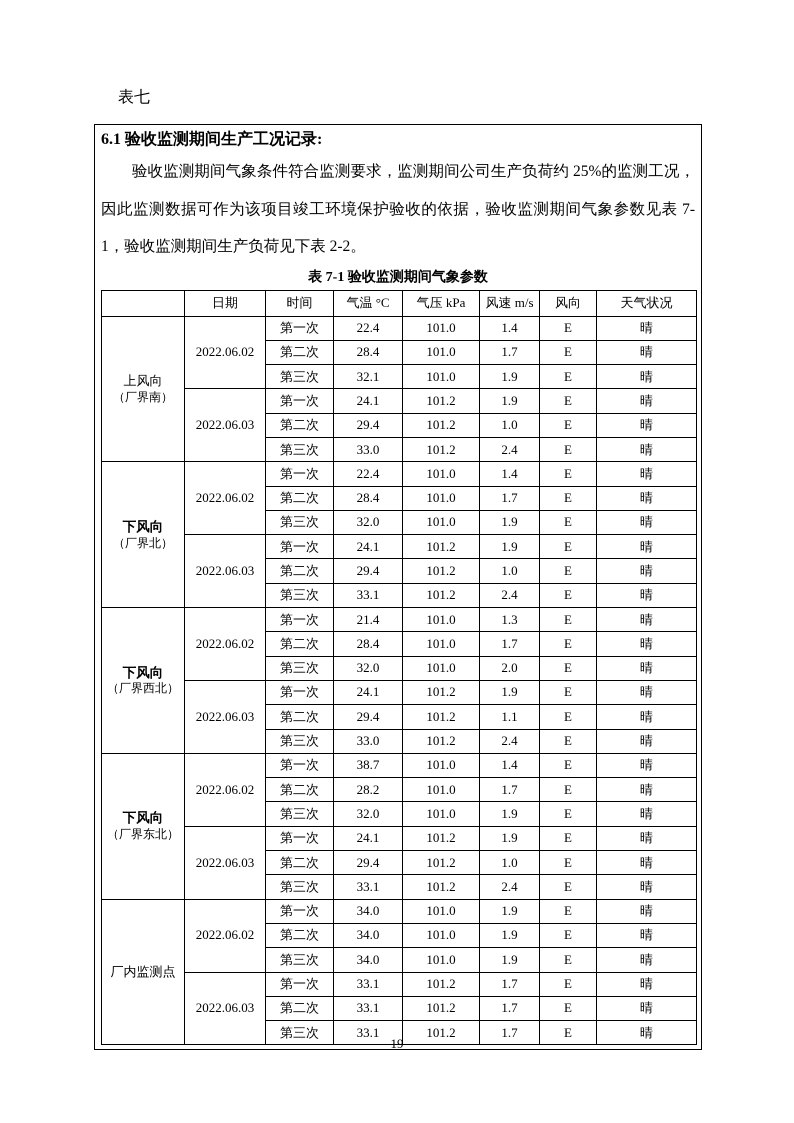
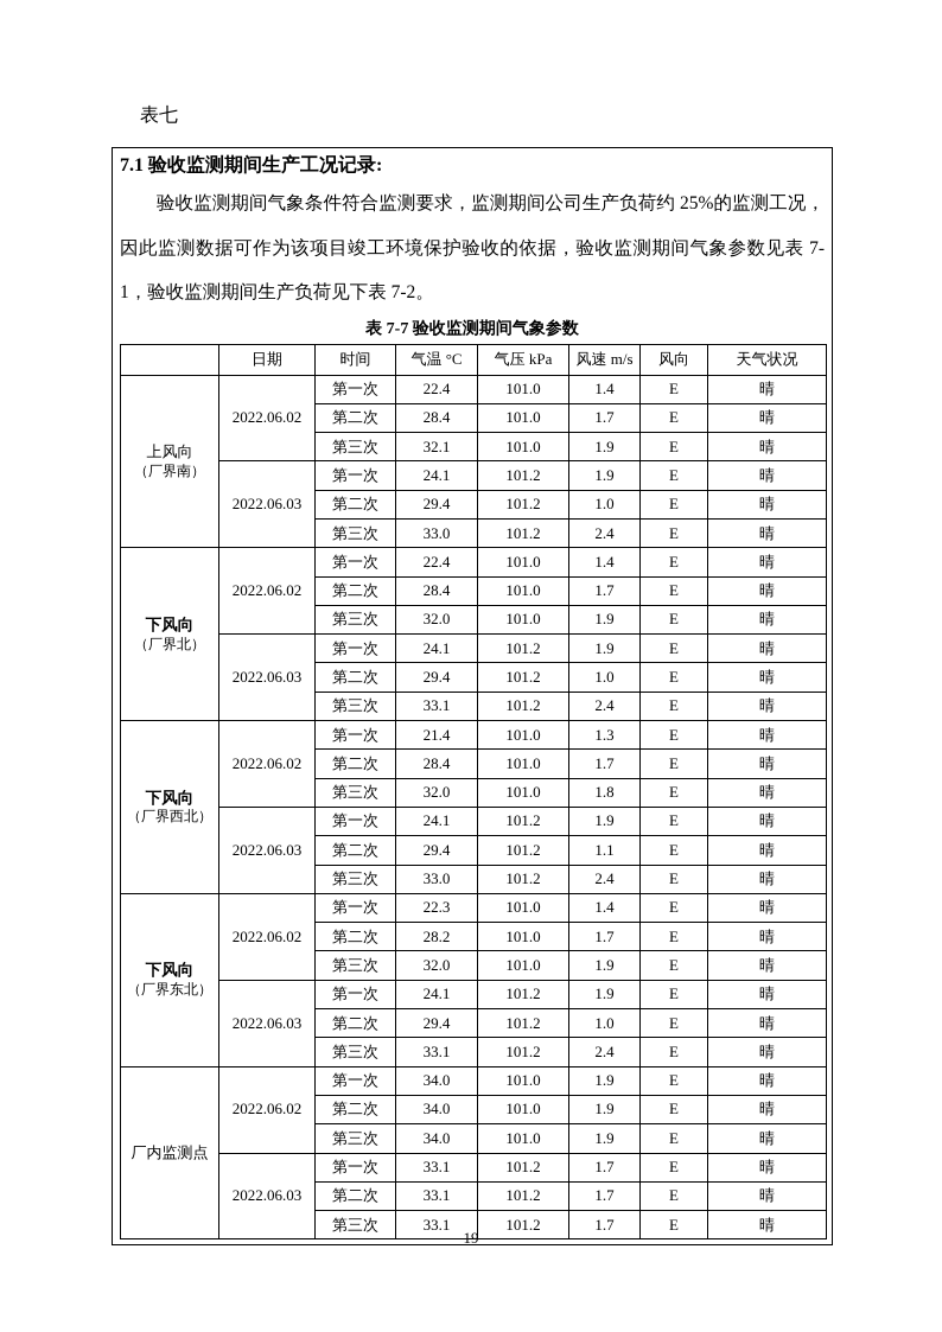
  表七
- 6.1 验收监测期间生产工况记录:
+ 7.1 验收监测期间生产工况记录:
- 验收监测期间气象条件符合监测要求，监测期间公司生产负荷约 25%的监测工况，因此监测数据可作为该项目竣工环境保护验收的依据，验收监测期间气象参数见表 7-1，验收监测期间生产负荷见下表 2-2。
+ 验收监测期间气象条件符合监测要求，监测期间公司生产负荷约 25%的监测工况，因此监测数据可作为该项目竣工环境保护验收的依据，验收监测期间气象参数见表 7-1，验收监测期间生产负荷见下表 7-2。
- 表 7-1 验收监测期间气象参数
+ 表 7-7 验收监测期间气象参数
  	日期	时间	气温 °C	气压 kPa	风速 m/s	风向	天气状况
  上风向（厂界南）	2022.06.02	第一次	22.4	101.0	1.4	E	晴
  第二次	28.4	101.0	1.7	E	晴
  第三次	32.1	101.0	1.9	E	晴
  2022.06.03	第一次	24.1	101.2	1.9	E	晴
  第二次	29.4	101.2	1.0	E	晴
  第三次	33.0	101.2	2.4	E	晴
  下风向（厂界北）	2022.06.02	第一次	22.4	101.0	1.4	E	晴
  第二次	28.4	101.0	1.7	E	晴
  第三次	32.0	101.0	1.9	E	晴
  2022.06.03	第一次	24.1	101.2	1.9	E	晴
  第二次	29.4	101.2	1.0	E	晴
  第三次	33.1	101.2	2.4	E	晴
  下风向（厂界西北）	2022.06.02	第一次	21.4	101.0	1.3	E	晴
  第二次	28.4	101.0	1.7	E	晴
- 第三次	32.0	101.0	2.0	E	晴
+ 第三次	32.0	101.0	1.8	E	晴
  2022.06.03	第一次	24.1	101.2	1.9	E	晴
  第二次	29.4	101.2	1.1	E	晴
  第三次	33.0	101.2	2.4	E	晴
- 下风向（厂界东北）	2022.06.02	第一次	38.7	101.0	1.4	E	晴
+ 下风向（厂界东北）	2022.06.02	第一次	22.3	101.0	1.4	E	晴
  第二次	28.2	101.0	1.7	E	晴
  第三次	32.0	101.0	1.9	E	晴
  2022.06.03	第一次	24.1	101.2	1.9	E	晴
  第二次	29.4	101.2	1.0	E	晴
  第三次	33.1	101.2	2.4	E	晴
  厂内监测点	2022.06.02	第一次	34.0	101.0	1.9	E	晴
  第二次	34.0	101.0	1.9	E	晴
  第三次	34.0	101.0	1.9	E	晴
  2022.06.03	第一次	33.1	101.2	1.7	E	晴
  第二次	33.1	101.2	1.7	E	晴
  第三次	33.1	101.2	1.7	E	晴
  19
